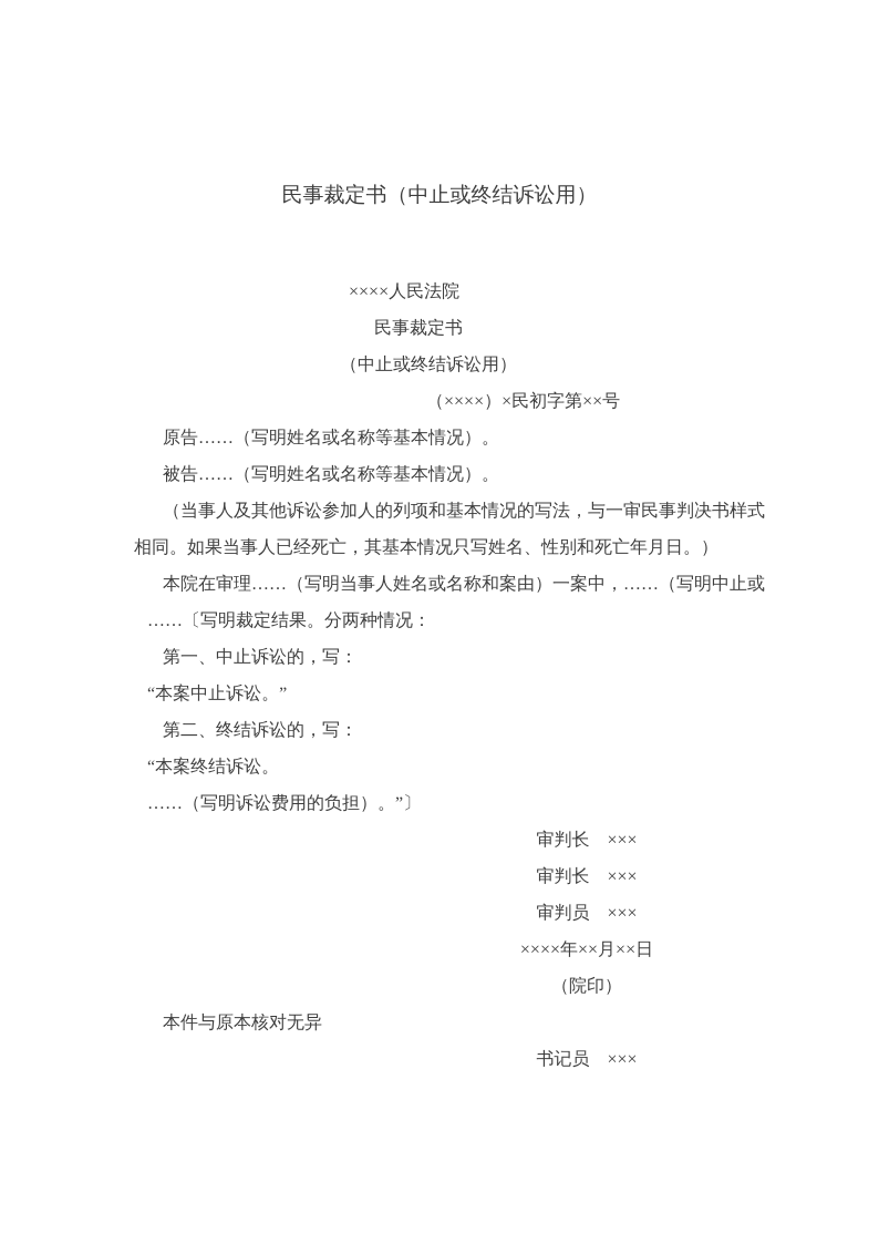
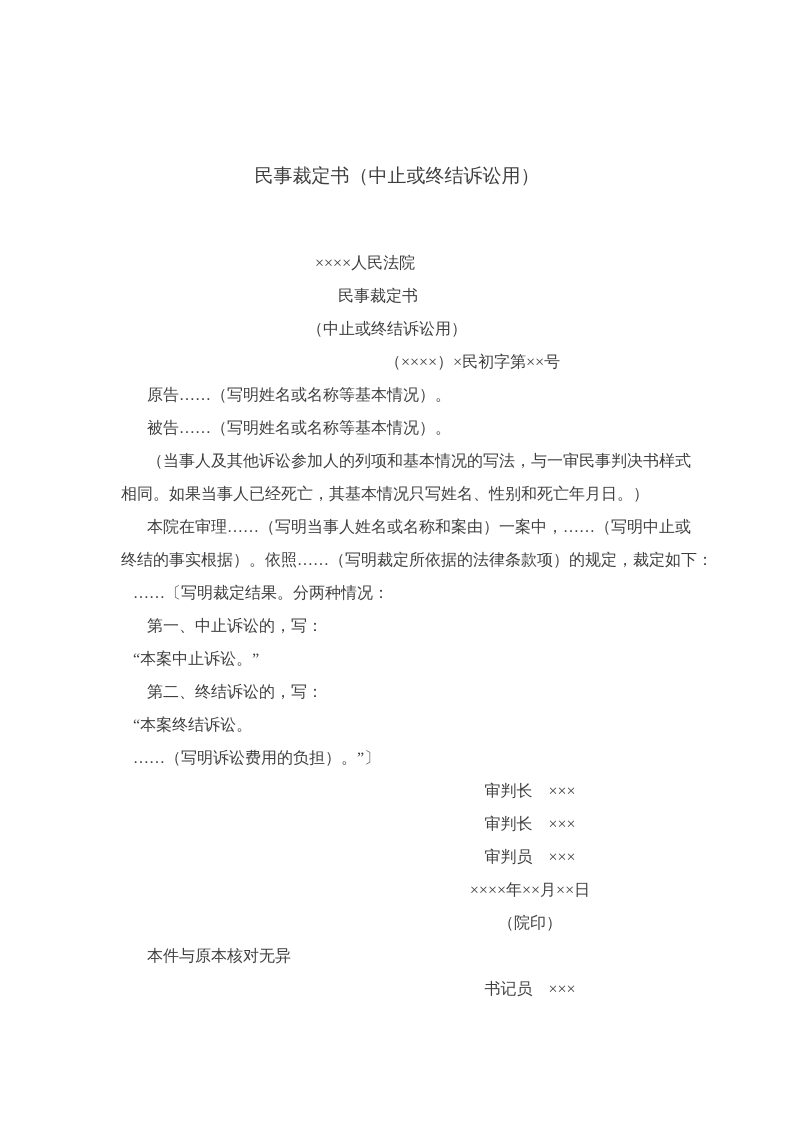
  民事裁定书（中止或终结诉讼用）
  ××××人民法院
  民事裁定书
  （中止或终结诉讼用）
  （××××）×民初字第××号
  原告……（写明姓名或名称等基本情况）。
  被告……（写明姓名或名称等基本情况）。
  （当事人及其他诉讼参加人的列项和基本情况的写法，与一审民事判决书样式
  相同。如果当事人已经死亡，其基本情况只写姓名、性别和死亡年月日。）
  本院在审理……（写明当事人姓名或名称和案由）一案中，……（写明中止或
+ 终结的事实根据）。依照……（写明裁定所依据的法律条款项）的规定，裁定如下：
  ……〔写明裁定结果。分两种情况：
  第一、中止诉讼的，写：
  “本案中止诉讼。”
  第二、终结诉讼的，写：
  “本案终结诉讼。
  ……（写明诉讼费用的负担）。”〕
  审判长 ×××
  审判长 ×××
  审判员 ×××
  ××××年××月××日
  （院印）
  本件与原本核对无异
  书记员 ×××
